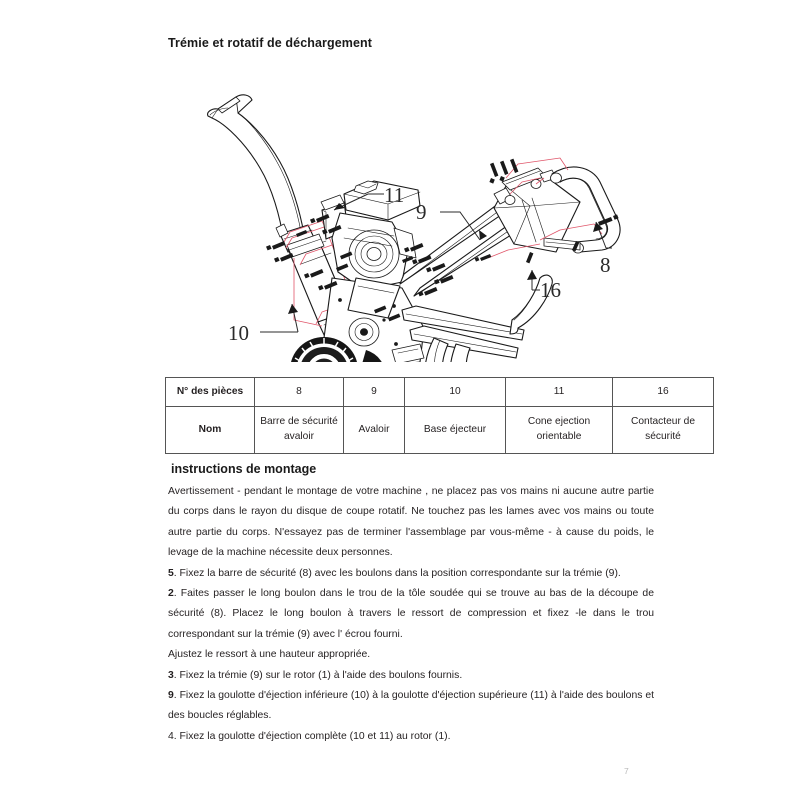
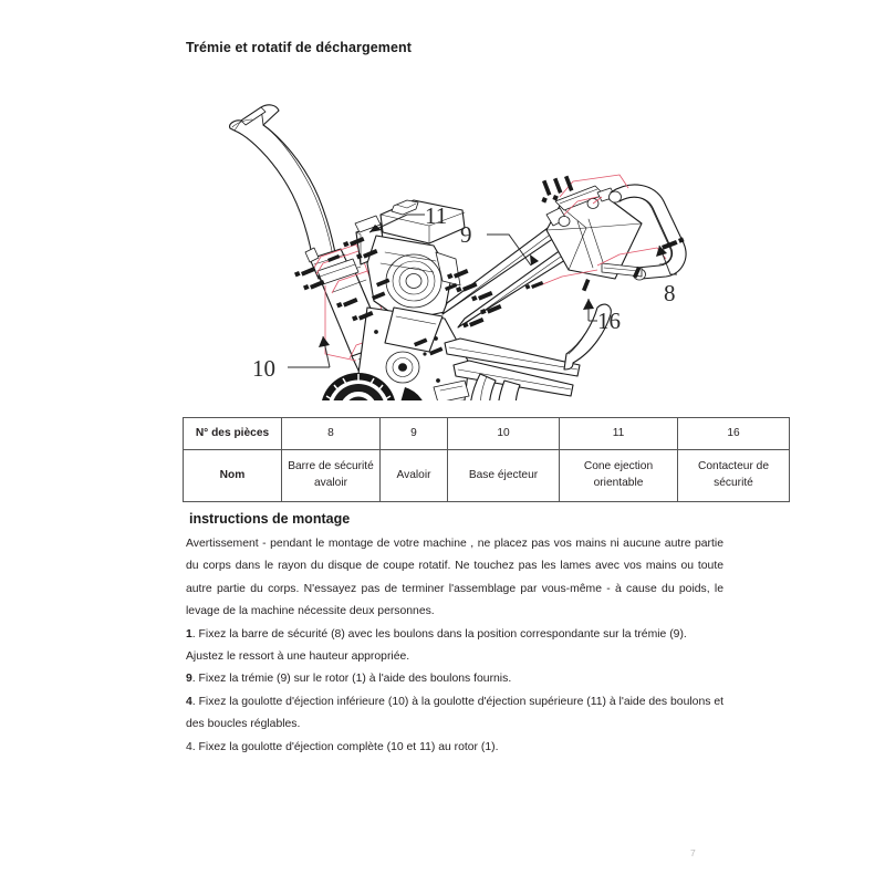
  Trémie et rotatif de déchargement
  11
  9
  10
  8
  16
  N° des pièces	8	9	10	11	16
  Nom	Barre de sécurité avaloir	Avaloir	Base éjecteur	Cone ejection orientable	Contacteur de sécurité
  instructions de montage
  Avertissement - pendant le montage de votre machine , ne placez pas vos mains ni aucune autre partie du corps dans le rayon du disque de coupe rotatif. Ne touchez pas les lames avec vos mains ou toute autre partie du corps. N'essayez pas de terminer l'assemblage par vous-même - à cause du poids, le levage de la machine nécessite deux personnes.
- 5. Fixez la barre de sécurité (8) avec les boulons dans la position correspondante sur la trémie (9).
+ 1. Fixez la barre de sécurité (8) avec les boulons dans la position correspondante sur la trémie (9).
- 2. Faites passer le long boulon dans le trou de la tôle soudée qui se trouve au bas de la découpe de sécurité (8). Placez le long boulon à travers le ressort de compression et fixez -le dans le trou correspondant sur la trémie (9) avec l' écrou fourni.
  Ajustez le ressort à une hauteur appropriée.
- 3. Fixez la trémie (9) sur le rotor (1) à l'aide des boulons fournis.
+ 9. Fixez la trémie (9) sur le rotor (1) à l'aide des boulons fournis.
- 9. Fixez la goulotte d'éjection inférieure (10) à la goulotte d'éjection supérieure (11) à l'aide des boulons et des boucles réglables.
+ 4. Fixez la goulotte d'éjection inférieure (10) à la goulotte d'éjection supérieure (11) à l'aide des boulons et des boucles réglables.
  4. Fixez la goulotte d'éjection complète (10 et 11) au rotor (1).
  7
